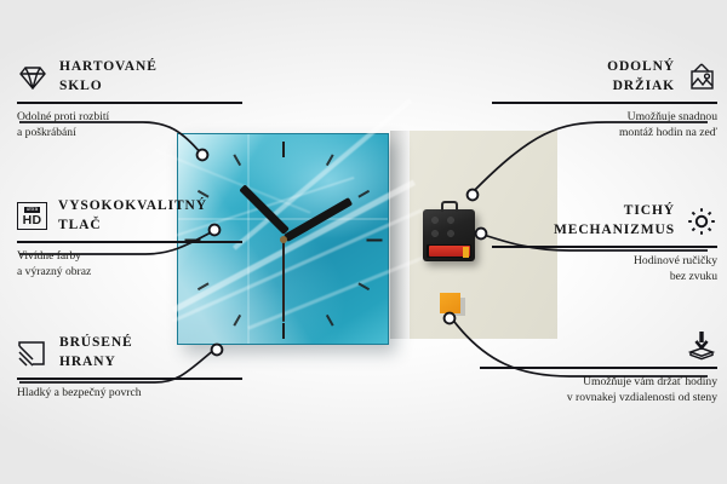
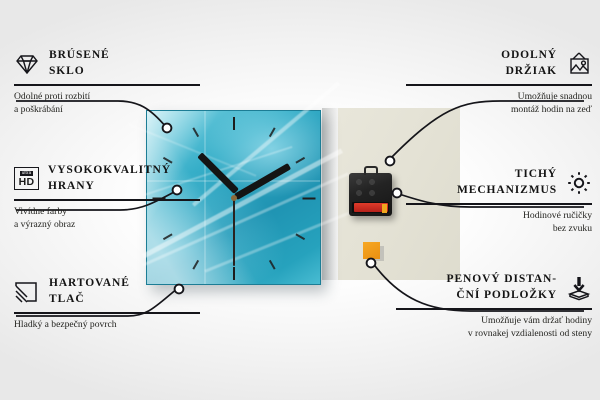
- HARTOVANÉ
+ BRÚSENÉ
  SKLO
  Odolné proti rozbití
  a poškrábání
  HD
  VYSOKOKVALITNÝ
- TLAČ
+ HRANY
  Vivídne farby
  a výrazný obraz
- BRÚSENÉ
+ HARTOVANÉ
- HRANY
+ TLAČ
  Hladký a bezpečný povrch
  ODOLNÝ
  DRŽIAK
  Umožňuje snadnou
  montáž hodin na zeď
  TICHÝ
  MECHANIZMUS
  Hodinové ručičky
  bez zvuku
+ PENOVÝ DISTAN-
+ ČNÍ PODLOŽKY
  Umožňuje vám držať hodiny
  v rovnakej vzdialenosti od steny
